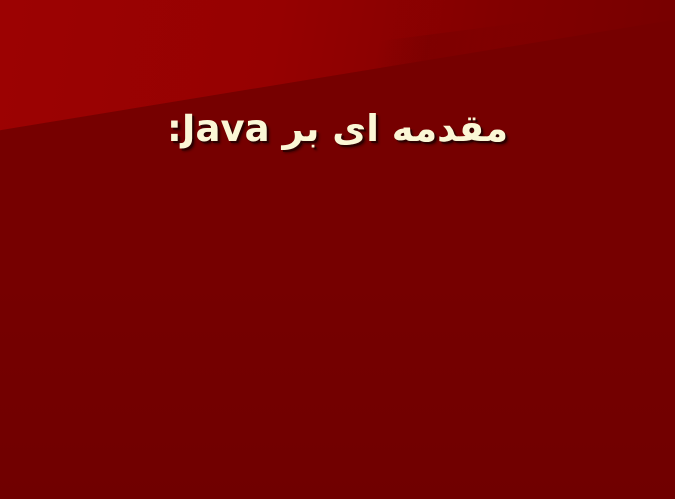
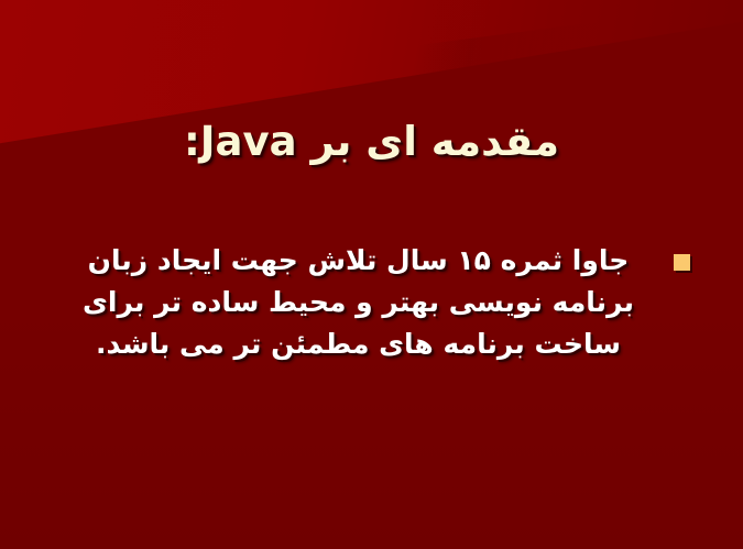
  مقدمه ای بر Java:
+ جاوا ثمره ۱۵ سال تلاش جهت ایجاد زبان برنامه نویسی بهتر و محیط ساده تر برای ساخت برنامه های مطمئن تر می باشد.
